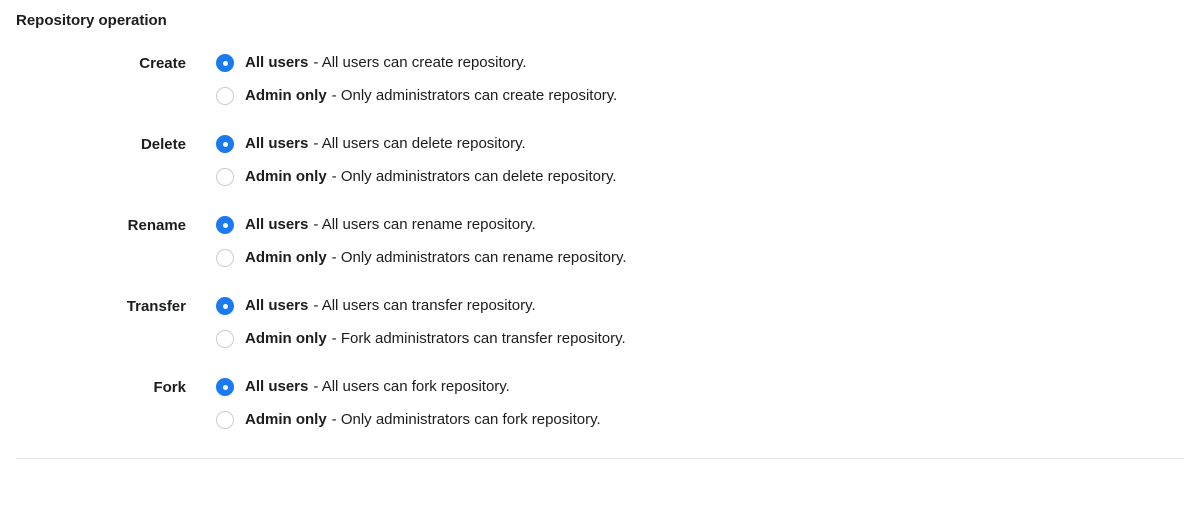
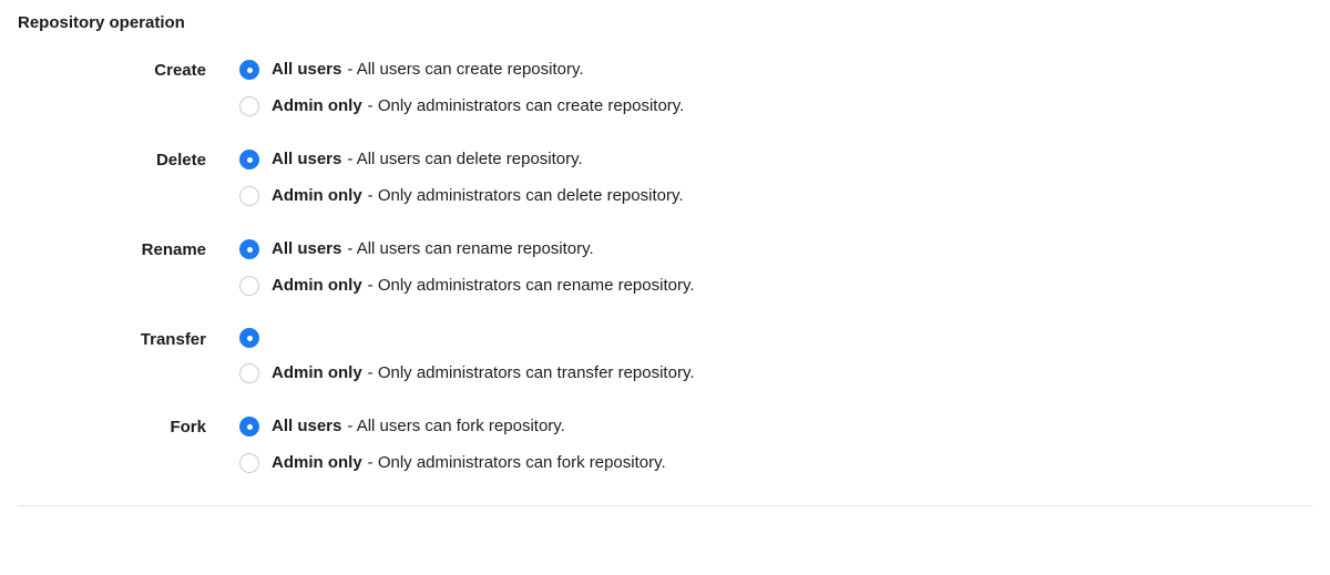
  Repository operation
  Create
  All users - All users can create repository.
  Admin only - Only administrators can create repository.
  Delete
  All users - All users can delete repository.
  Admin only - Only administrators can delete repository.
  Rename
  All users - All users can rename repository.
  Admin only - Only administrators can rename repository.
  Transfer
- All users - All users can transfer repository.
- Admin only - Fork administrators can transfer repository.
+ Admin only - Only administrators can transfer repository.
  Fork
  All users - All users can fork repository.
  Admin only - Only administrators can fork repository.
